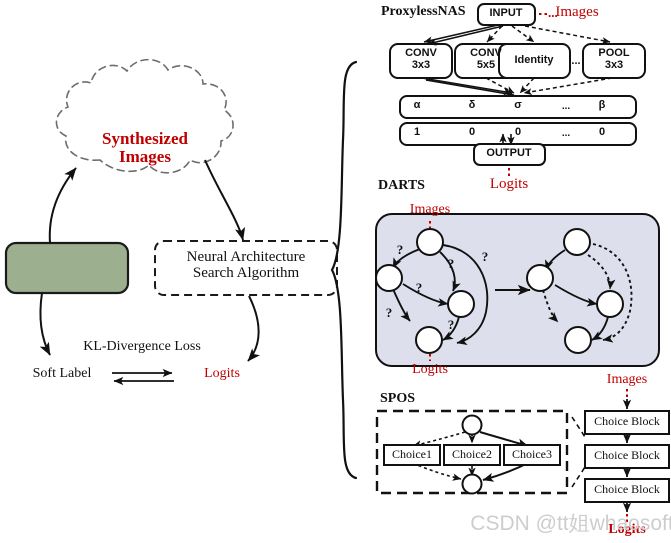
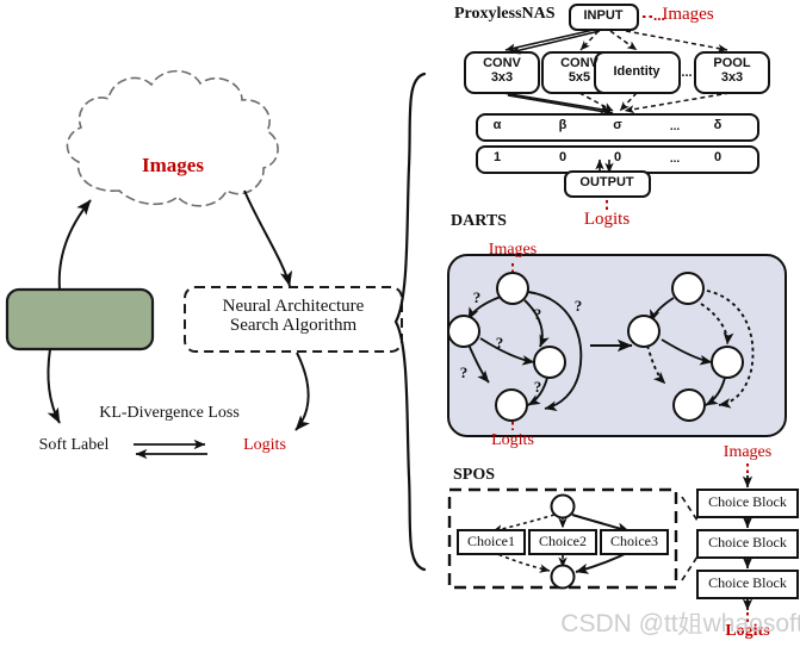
- Synthesized
  Images
  Neural Architecture
  Search Algorithm
  KL-Divergence Loss
  Soft Label
  Logits
  ProxylessNAS
  INPUT
  ...
  Images
  CONV
  3x3
  CONV
  5x5
  Identity
  POOL
  3x3
  ...
  α
- δ
+ β
  σ
  ...
- β
+ δ
  1
  0
  0
  ...
  0
  OUTPUT
  Logits
  DARTS
  Images
  Logits
  ?
  ?
  ?
  ?
  ?
  ?
  SPOS
  Choice1
  Choice2
  Choice3
  Images
  Choice Block
  Choice Block
  Choice Block
  Logits
  CSDN @tt姐whaosof
